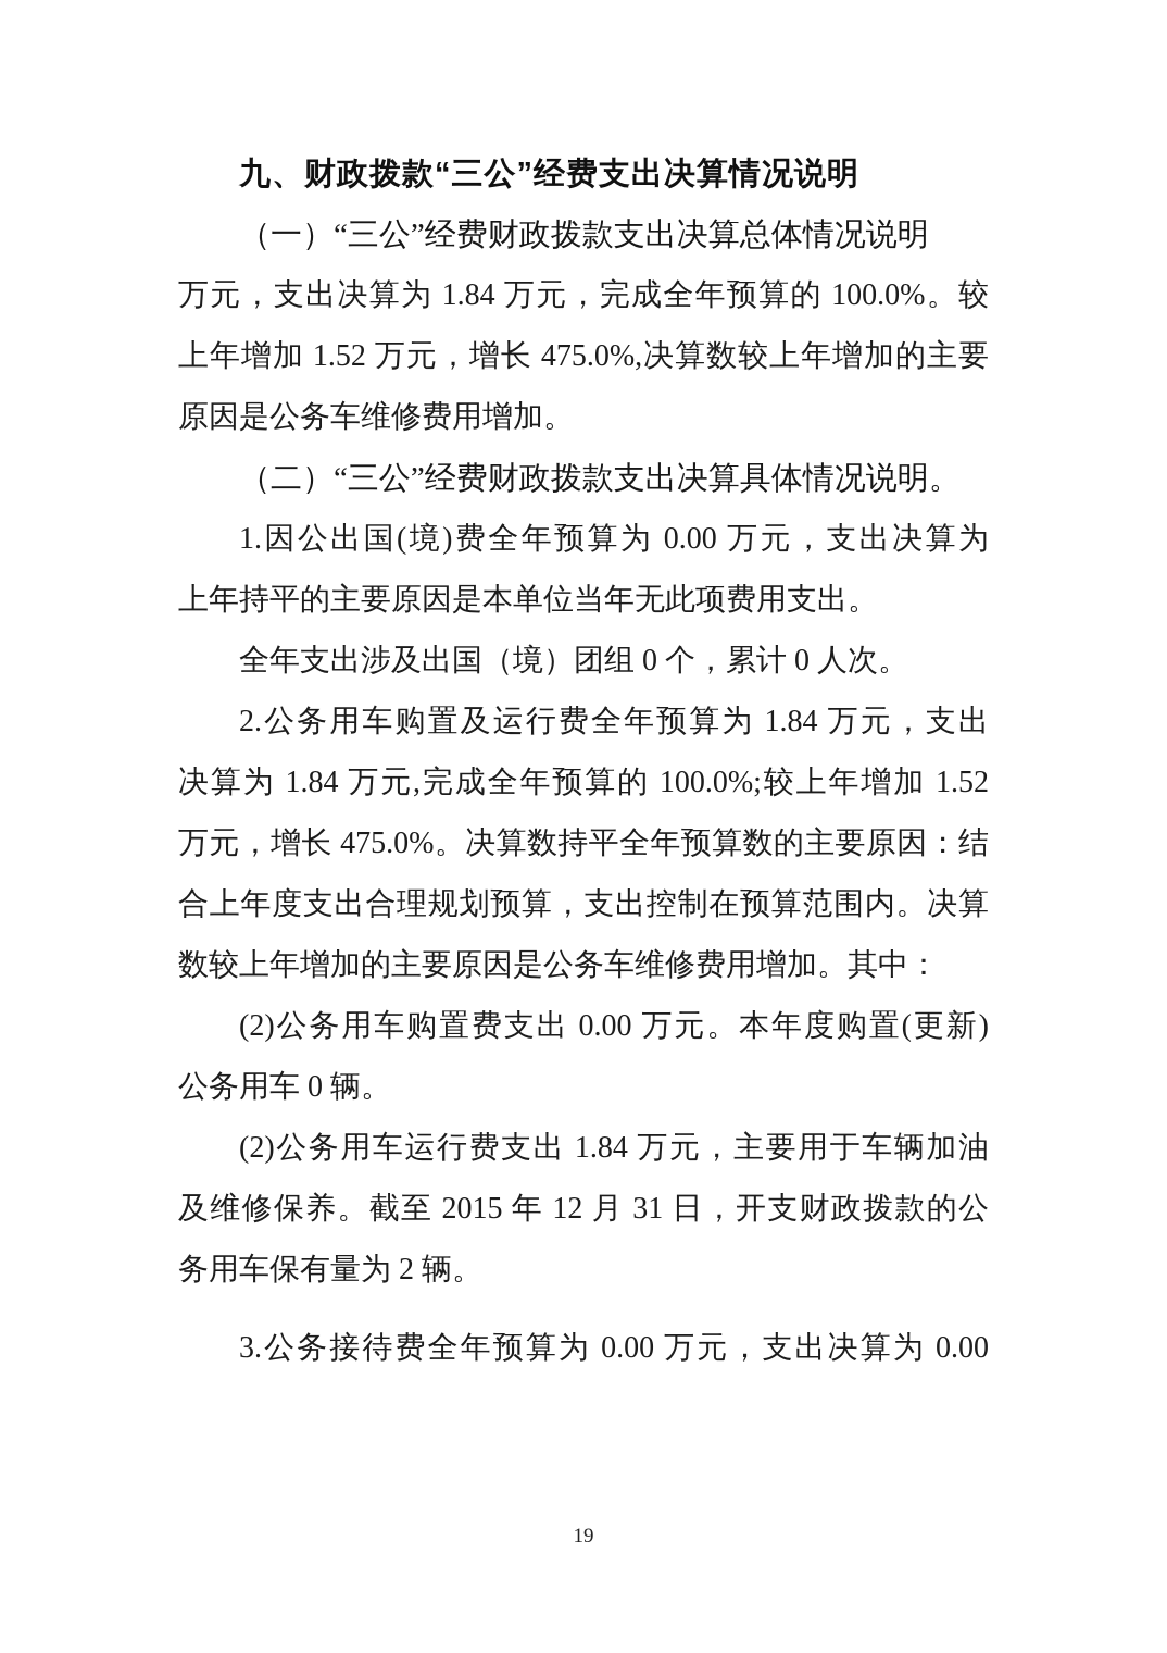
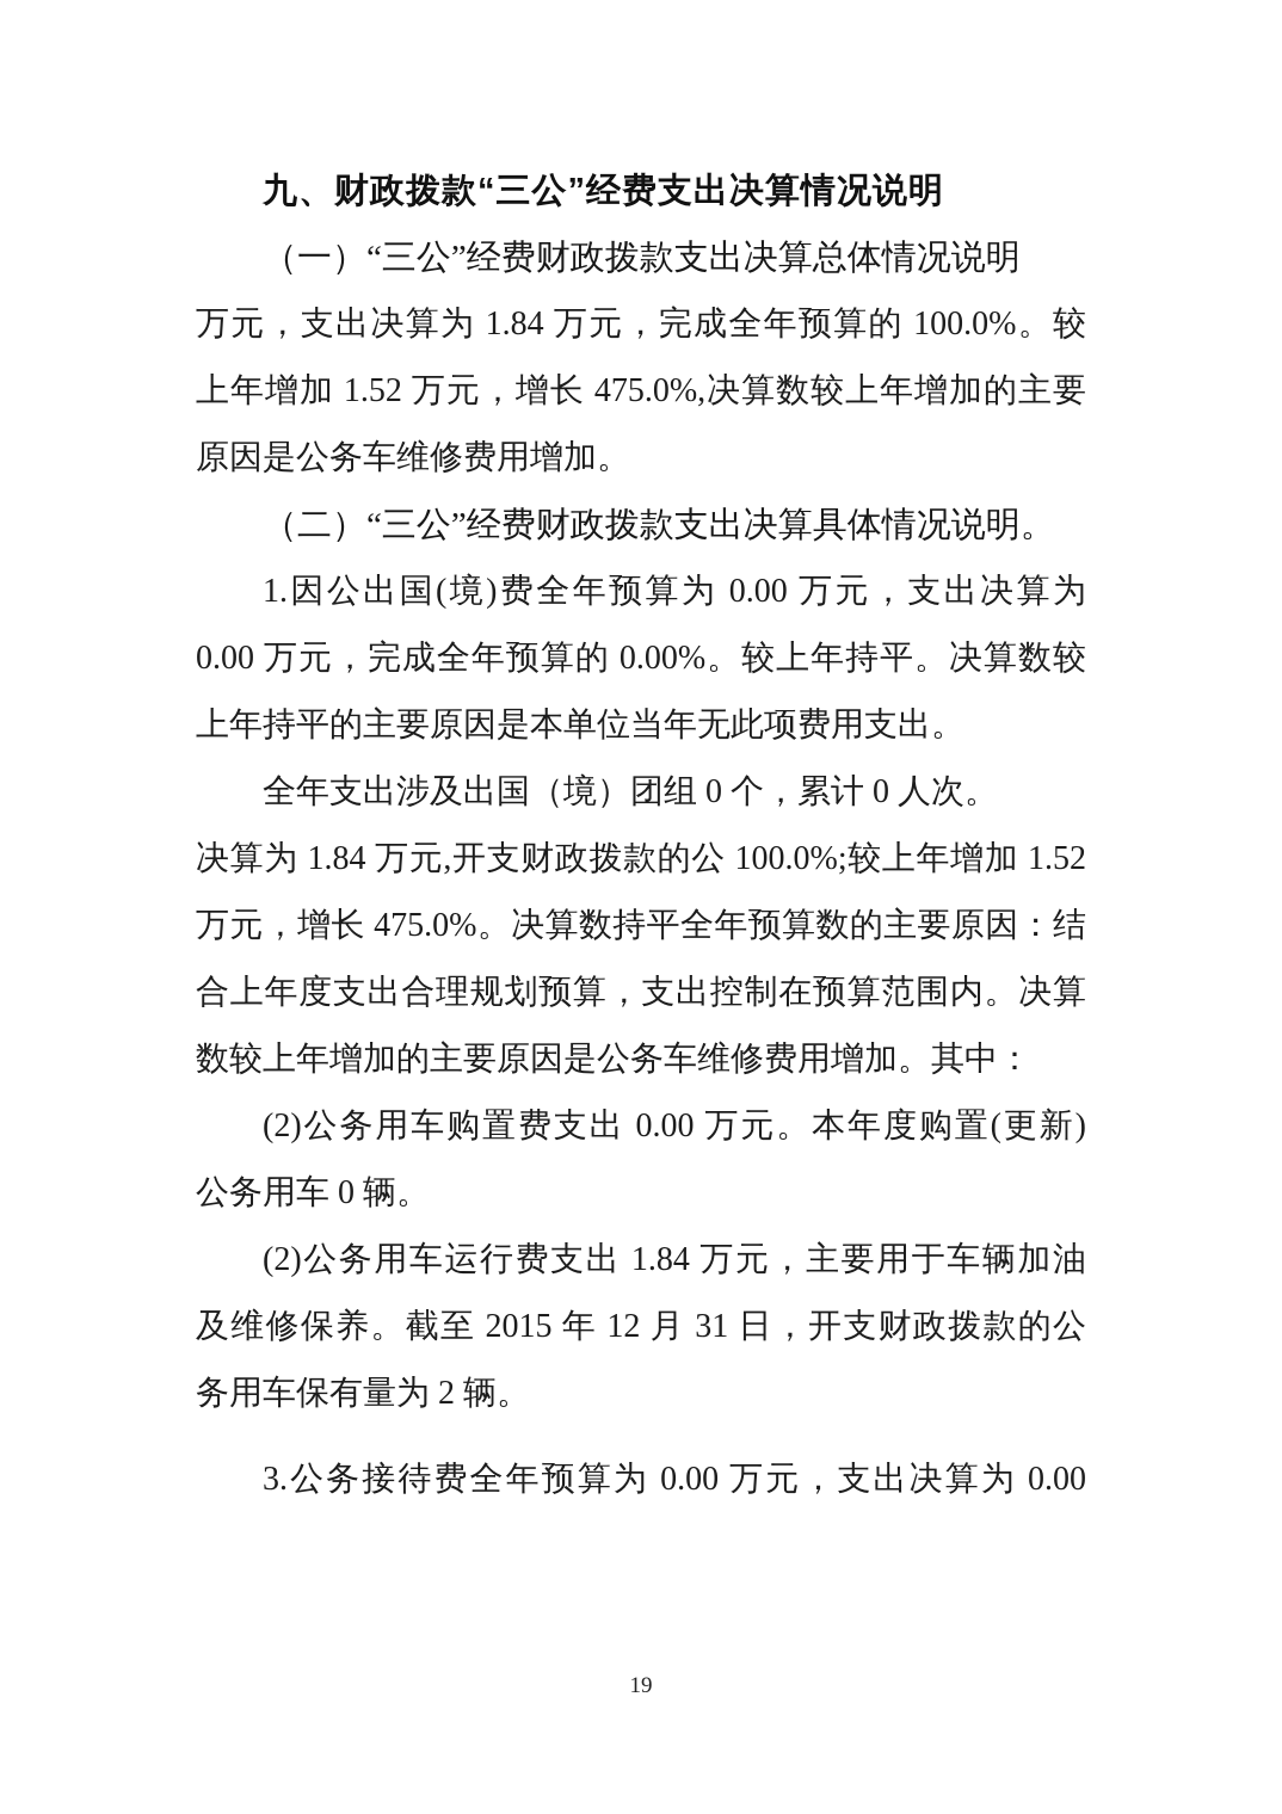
  九、财政拨款“三公”经费支出决算情况说明
  （一）“三公”经费财政拨款支出决算总体情况说明
  万元，支出决算为 1.84 万元，完成全年预算的 100.0%。较
  上年增加 1.52 万元，增长 475.0%,决算数较上年增加的主要
  原因是公务车维修费用增加。
  （二）“三公”经费财政拨款支出决算具体情况说明。
  1.因公出国(境)费全年预算为 0.00 万元，支出决算为
+ 0.00 万元，完成全年预算的 0.00%。较上年持平。决算数较
  上年持平的主要原因是本单位当年无此项费用支出。
  全年支出涉及出国（境）团组 0 个，累计 0 人次。
- 2.公务用车购置及运行费全年预算为 1.84 万元，支出
- 决算为 1.84 万元,完成全年预算的 100.0%;较上年增加 1.52
+ 决算为 1.84 万元,开支财政拨款的公 100.0%;较上年增加 1.52
  万元，增长 475.0%。决算数持平全年预算数的主要原因：结
  合上年度支出合理规划预算，支出控制在预算范围内。决算
  数较上年增加的主要原因是公务车维修费用增加。其中：
  (2)公务用车购置费支出 0.00 万元。本年度购置(更新)
  公务用车 0 辆。
  (2)公务用车运行费支出 1.84 万元，主要用于车辆加油
  及维修保养。截至 2015 年 12 月 31 日，开支财政拨款的公
  务用车保有量为 2 辆。
  3.公务接待费全年预算为 0.00 万元，支出决算为 0.00
  19
